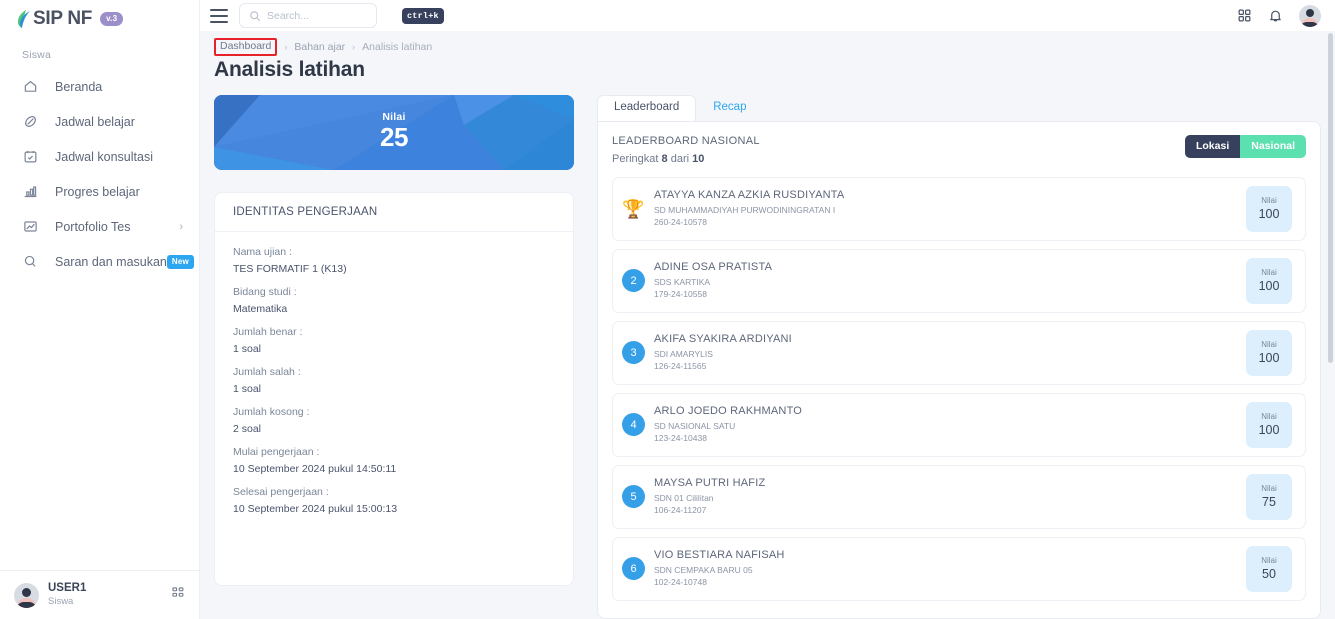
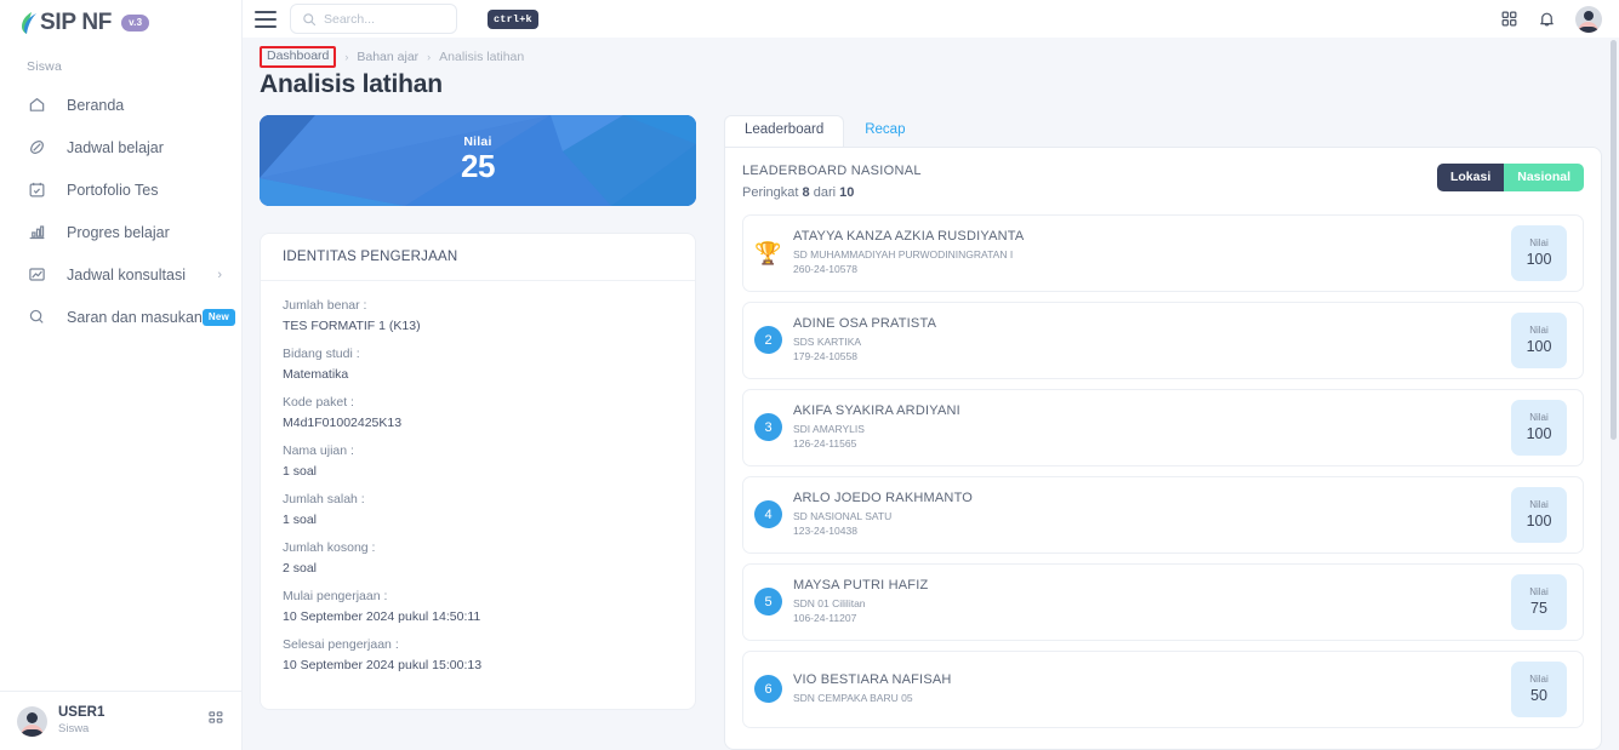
  SIP NF
  v.3
  Siswa
  Beranda
  Jadwal belajar
- Jadwal konsultasi
+ Portofolio Tes
  Progres belajar
- Portofolio Tes
+ Jadwal konsultasi
  ›
  Saran dan masukan
  New
  USER1
  Siswa
  Search...
  ctrl+k
  Dashboard
  ›
  Bahan ajar
  ›
  Analisis latihan
  Analisis latihan
  Nilai
  25
  IDENTITAS PENGERJAAN
- Nama ujian :
+ Jumlah benar :
  TES FORMATIF 1 (K13)
  Bidang studi :
  Matematika
+ Kode paket :
+ M4d1F01002425K13
- Jumlah benar :
+ Nama ujian :
  1 soal
  Jumlah salah :
  1 soal
  Jumlah kosong :
  2 soal
  Mulai pengerjaan :
  10 September 2024 pukul 14:50:11
  Selesai pengerjaan :
  10 September 2024 pukul 15:00:13
  Leaderboard
  Recap
  LEADERBOARD NASIONAL
  Peringkat 8 dari 10
  Lokasi
  Nasional
  🏆
  ATAYYA KANZA AZKIA RUSDIYANTA
  SD MUHAMMADIYAH PURWODININGRATAN I
  260-24-10578
  Nilai
  100
  2
  ADINE OSA PRATISTA
  SDS KARTIKA
  179-24-10558
  Nilai
  100
  3
  AKIFA SYAKIRA ARDIYANI
  SDI AMARYLIS
  126-24-11565
  Nilai
  100
  4
  ARLO JOEDO RAKHMANTO
  SD NASIONAL SATU
  123-24-10438
  Nilai
  100
  5
  MAYSA PUTRI HAFIZ
  SDN 01 Cililitan
  106-24-11207
  Nilai
  75
  6
  VIO BESTIARA NAFISAH
  SDN CEMPAKA BARU 05
- 102-24-10748
  Nilai
  50
